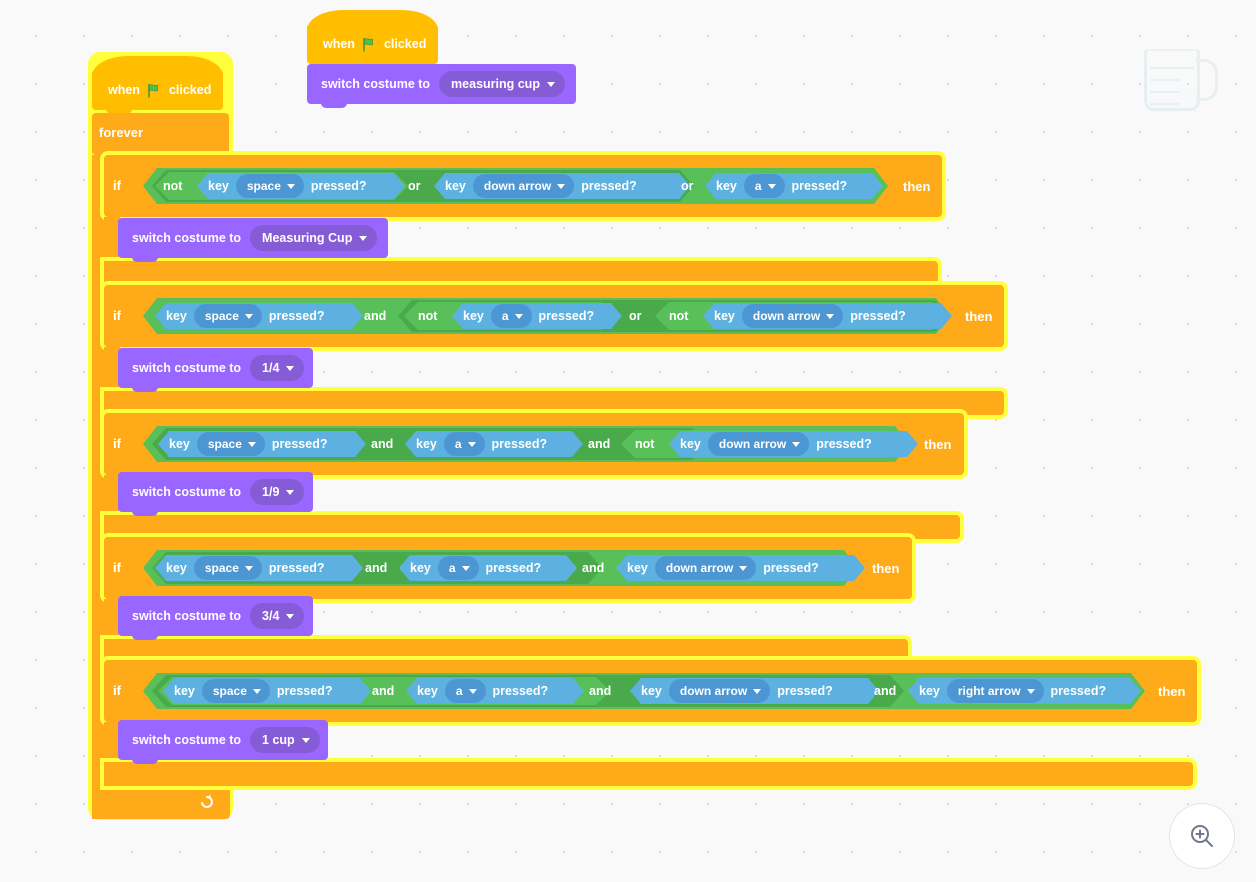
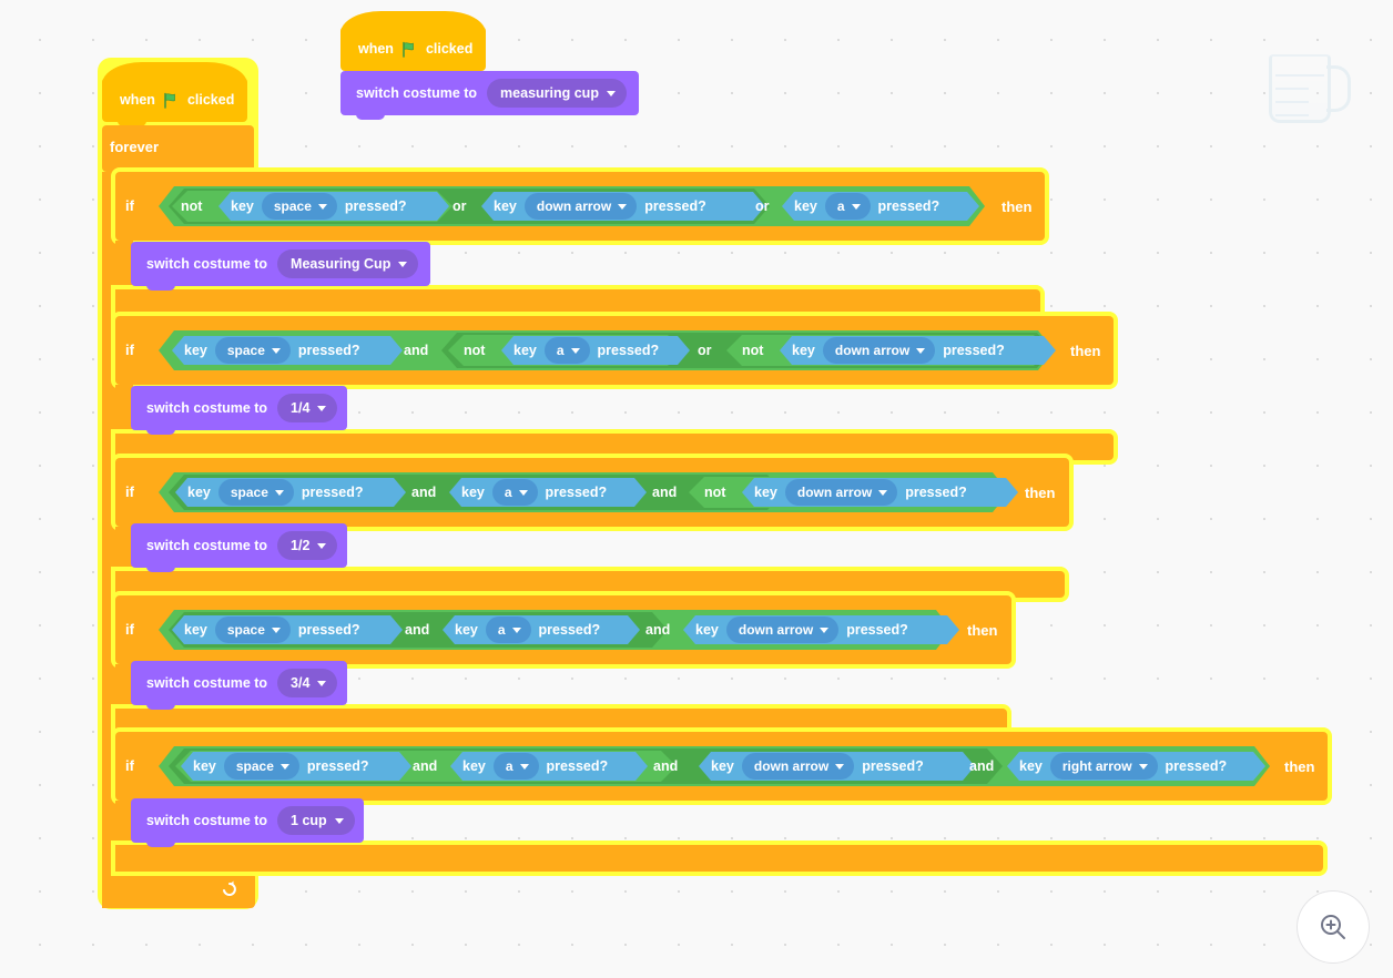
  when
  clicked
  switch costume to
  measuring cup
  when
  clicked
  forever
  if
  then
  not
  key
  space
  pressed?
  or
  key
  down arrow
  pressed?
  or
  key
  a
  pressed?
  switch costume to
  Measuring Cup
  if
  then
  key
  space
  pressed?
  and
  not
  key
  a
  pressed?
  or
  not
  key
  down arrow
  pressed?
  switch costume to
  1/4
  if
  then
  key
  space
  pressed?
  and
  key
  a
  pressed?
  and
  not
  key
  down arrow
  pressed?
  switch costume to
- 1/9
+ 1/2
  if
  then
  key
  space
  pressed?
  and
  key
  a
  pressed?
  and
  key
  down arrow
  pressed?
  switch costume to
  3/4
  if
  then
  key
  space
  pressed?
  and
  key
  a
  pressed?
  and
  key
  down arrow
  pressed?
  and
  key
  right arrow
  pressed?
  switch costume to
  1 cup
